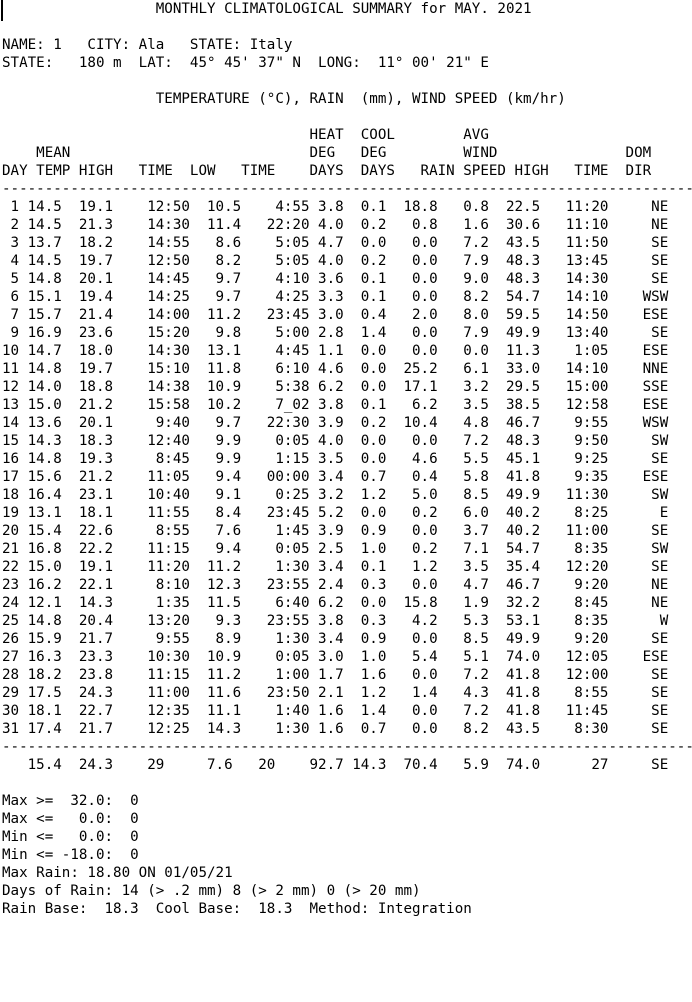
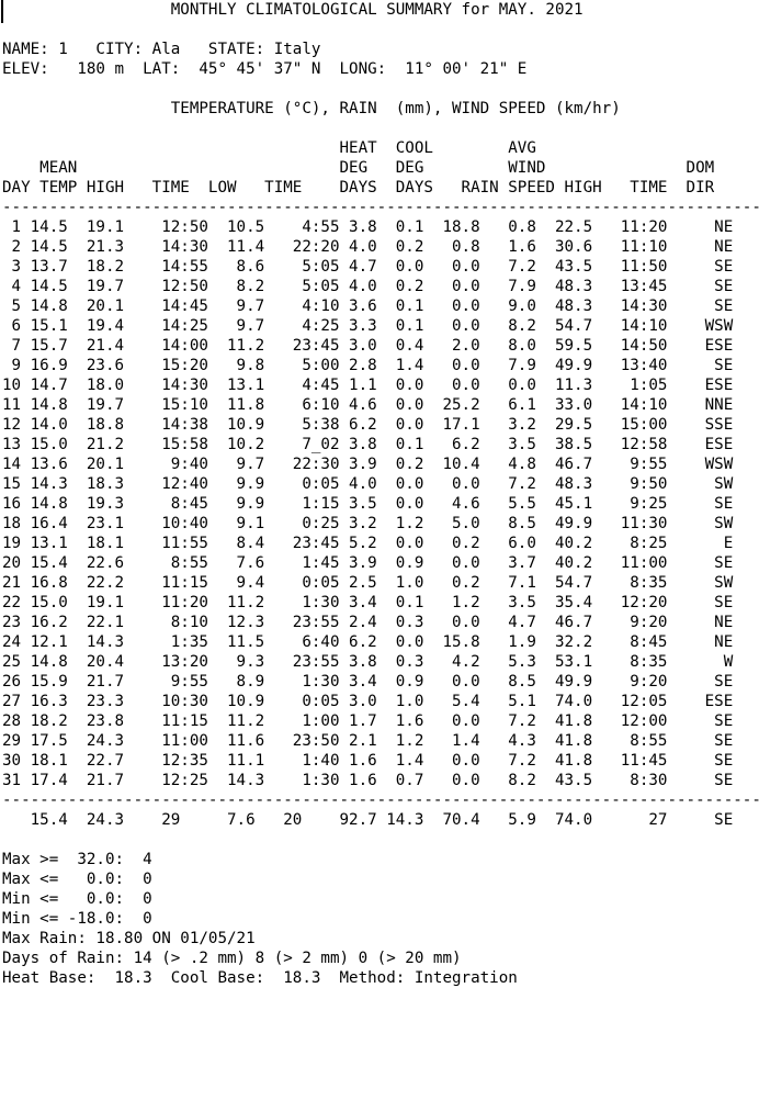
  MONTHLY CLIMATOLOGICAL SUMMARY for MAY. 2021
  NAME: 1 CITY: Ala STATE: Italy
- STATE: 180 m LAT: 45° 45' 37" N LONG: 11° 00' 21" E
+ ELEV: 180 m LAT: 45° 45' 37" N LONG: 11° 00' 21" E
  TEMPERATURE (°C), RAIN (mm), WIND SPEED (km/hr)
  HEAT COOL AVG
  MEAN DEG DEG WIND DOM
  DAY TEMP HIGH TIME LOW TIME DAYS DAYS RAIN SPEED HIGH TIME DIR
  ---------------------------------------------------------------------------------
  1 14.5 19.1 12:50 10.5 4:55 3.8 0.1 18.8 0.8 22.5 11:20 NE
  2 14.5 21.3 14:30 11.4 22:20 4.0 0.2 0.8 1.6 30.6 11:10 NE
  3 13.7 18.2 14:55 8.6 5:05 4.7 0.0 0.0 7.2 43.5 11:50 SE
  4 14.5 19.7 12:50 8.2 5:05 4.0 0.2 0.0 7.9 48.3 13:45 SE
  5 14.8 20.1 14:45 9.7 4:10 3.6 0.1 0.0 9.0 48.3 14:30 SE
  6 15.1 19.4 14:25 9.7 4:25 3.3 0.1 0.0 8.2 54.7 14:10 WSW
  7 15.7 21.4 14:00 11.2 23:45 3.0 0.4 2.0 8.0 59.5 14:50 ESE
  9 16.9 23.6 15:20 9.8 5:00 2.8 1.4 0.0 7.9 49.9 13:40 SE
  10 14.7 18.0 14:30 13.1 4:45 1.1 0.0 0.0 0.0 11.3 1:05 ESE
  11 14.8 19.7 15:10 11.8 6:10 4.6 0.0 25.2 6.1 33.0 14:10 NNE
  12 14.0 18.8 14:38 10.9 5:38 6.2 0.0 17.1 3.2 29.5 15:00 SSE
  13 15.0 21.2 15:58 10.2 7_02 3.8 0.1 6.2 3.5 38.5 12:58 ESE
  14 13.6 20.1 9:40 9.7 22:30 3.9 0.2 10.4 4.8 46.7 9:55 WSW
  15 14.3 18.3 12:40 9.9 0:05 4.0 0.0 0.0 7.2 48.3 9:50 SW
  16 14.8 19.3 8:45 9.9 1:15 3.5 0.0 4.6 5.5 45.1 9:25 SE
- 17 15.6 21.2 11:05 9.4 00:00 3.4 0.7 0.4 5.8 41.8 9:35 ESE
  18 16.4 23.1 10:40 9.1 0:25 3.2 1.2 5.0 8.5 49.9 11:30 SW
  19 13.1 18.1 11:55 8.4 23:45 5.2 0.0 0.2 6.0 40.2 8:25 E
  20 15.4 22.6 8:55 7.6 1:45 3.9 0.9 0.0 3.7 40.2 11:00 SE
  21 16.8 22.2 11:15 9.4 0:05 2.5 1.0 0.2 7.1 54.7 8:35 SW
  22 15.0 19.1 11:20 11.2 1:30 3.4 0.1 1.2 3.5 35.4 12:20 SE
  23 16.2 22.1 8:10 12.3 23:55 2.4 0.3 0.0 4.7 46.7 9:20 NE
  24 12.1 14.3 1:35 11.5 6:40 6.2 0.0 15.8 1.9 32.2 8:45 NE
  25 14.8 20.4 13:20 9.3 23:55 3.8 0.3 4.2 5.3 53.1 8:35 W
  26 15.9 21.7 9:55 8.9 1:30 3.4 0.9 0.0 8.5 49.9 9:20 SE
  27 16.3 23.3 10:30 10.9 0:05 3.0 1.0 5.4 5.1 74.0 12:05 ESE
  28 18.2 23.8 11:15 11.2 1:00 1.7 1.6 0.0 7.2 41.8 12:00 SE
  29 17.5 24.3 11:00 11.6 23:50 2.1 1.2 1.4 4.3 41.8 8:55 SE
  30 18.1 22.7 12:35 11.1 1:40 1.6 1.4 0.0 7.2 41.8 11:45 SE
  31 17.4 21.7 12:25 14.3 1:30 1.6 0.7 0.0 8.2 43.5 8:30 SE
  ---------------------------------------------------------------------------------
  15.4 24.3 29 7.6 20 92.7 14.3 70.4 5.9 74.0 27 SE
- Max >= 32.0: 0
+ Max >= 32.0: 4
  Max <= 0.0: 0
  Min <= 0.0: 0
  Min <= -18.0: 0
  Max Rain: 18.80 ON 01/05/21
  Days of Rain: 14 (> .2 mm) 8 (> 2 mm) 0 (> 20 mm)
- Rain Base: 18.3 Cool Base: 18.3 Method: Integration
+ Heat Base: 18.3 Cool Base: 18.3 Method: Integration
